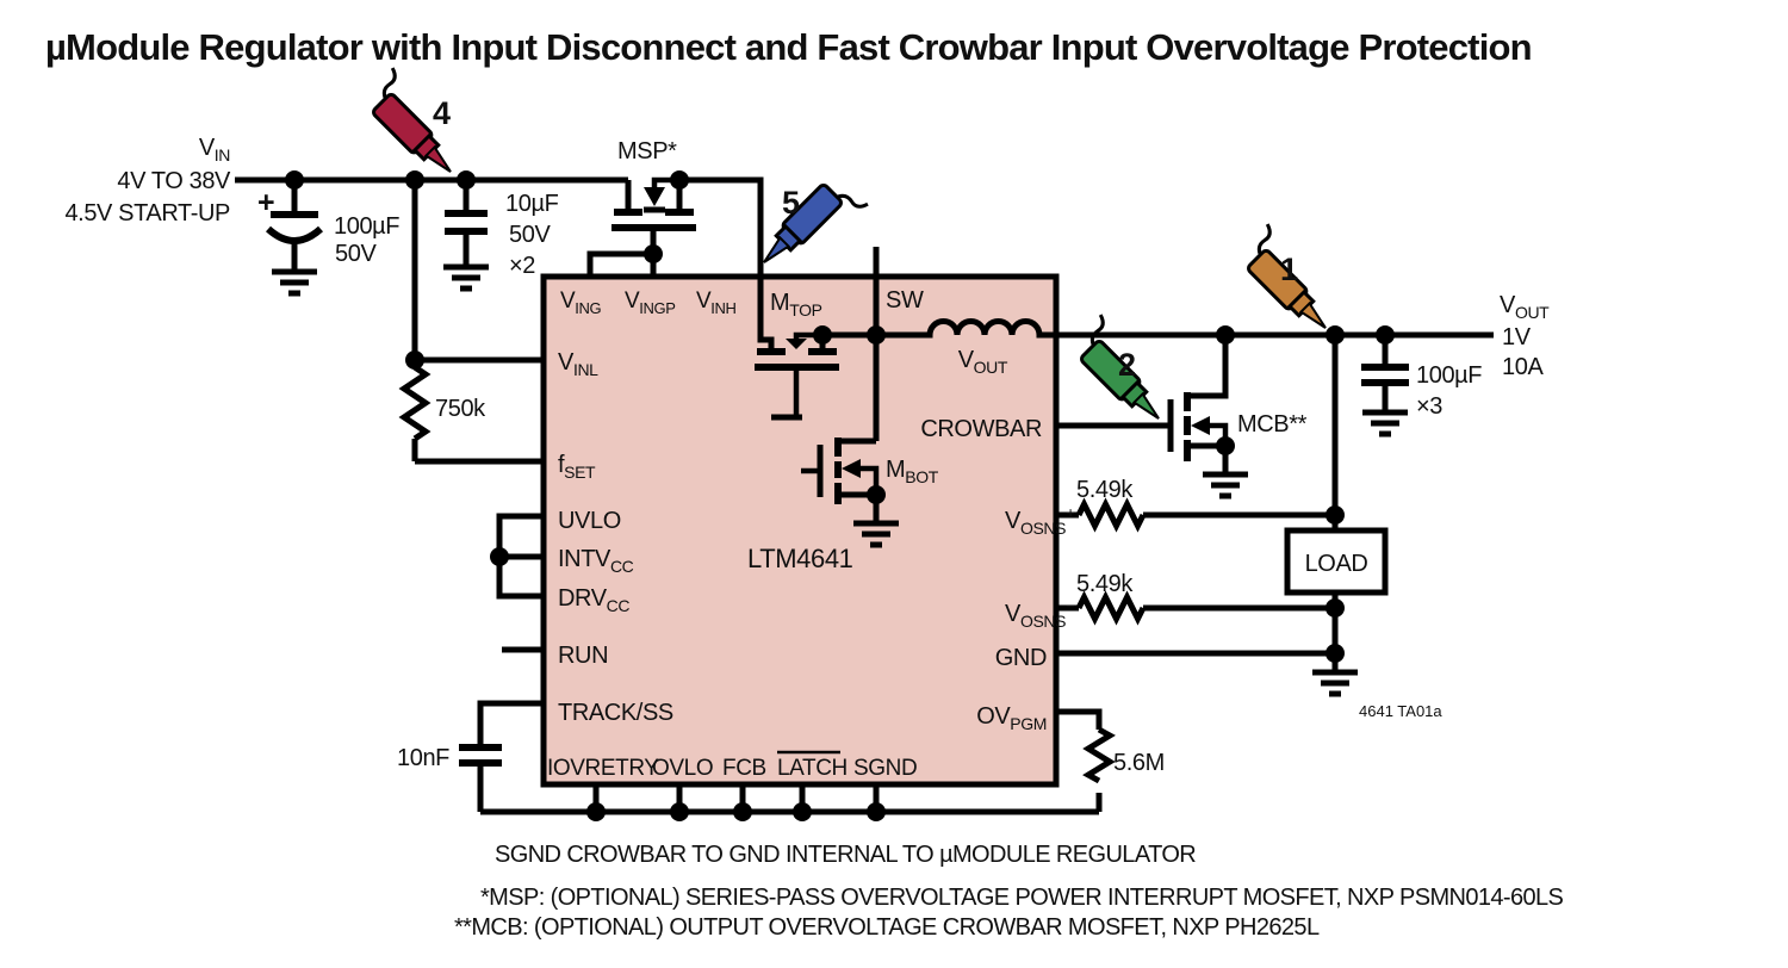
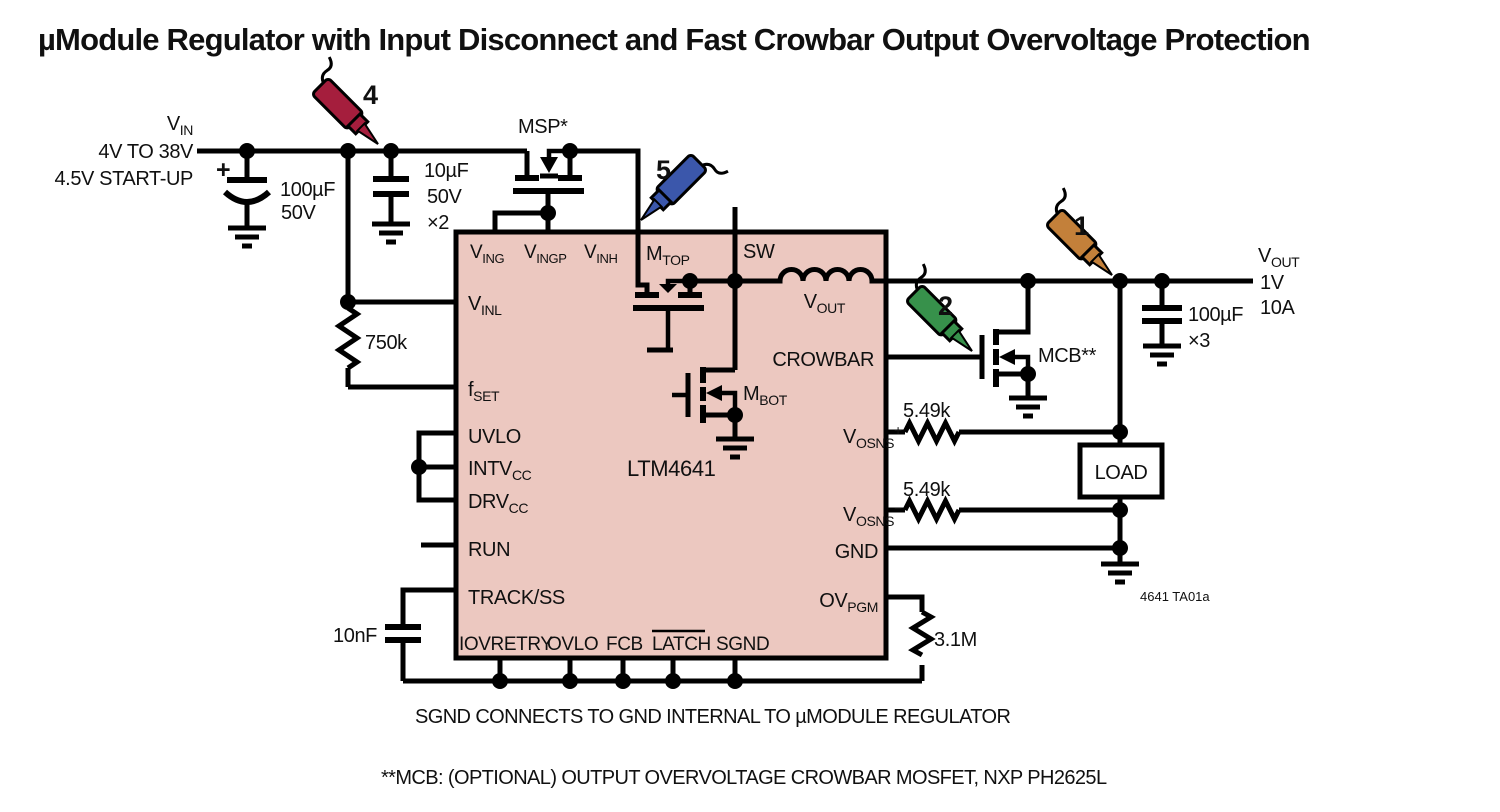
- µModule Regulator with Input Disconnect and Fast Crowbar Input Overvoltage Protection
+ µModule Regulator with Input Disconnect and Fast Crowbar Output Overvoltage Protection
  4
  5
  2
  1
  VIN
  4V TO 38V
  4.5V START-UP
  +
  100µF
  50V
  10µF
  50V
  ×2
  750k
  MSP*
  VING
  VINGP
  VINH
  MTOP
  SW
  VINL
  fSET
  UVLO
  INTVCC
  DRVCC
  RUN
  TRACK/SS
  IOVRETRY
  OVLO
  FCB
  LATCH
  SGND
  MBOT
  LTM4641
  VOUT
  CROWBAR
  VOSNS +
  VOSNS −
  GND
  OVPGM
  MCB**
  5.49k
  5.49k
- 5.6M
+ 3.1M
  100µF
  ×3
  VOUT
  1V
  10A
  LOAD
  4641 TA01a
  10nF
- SGND CROWBAR TO GND INTERNAL TO µMODULE REGULATOR
+ SGND CONNECTS TO GND INTERNAL TO µMODULE REGULATOR
- *MSP: (OPTIONAL) SERIES-PASS OVERVOLTAGE POWER INTERRUPT MOSFET, NXP PSMN014-60LS
  **MCB: (OPTIONAL) OUTPUT OVERVOLTAGE CROWBAR MOSFET, NXP PH2625L
